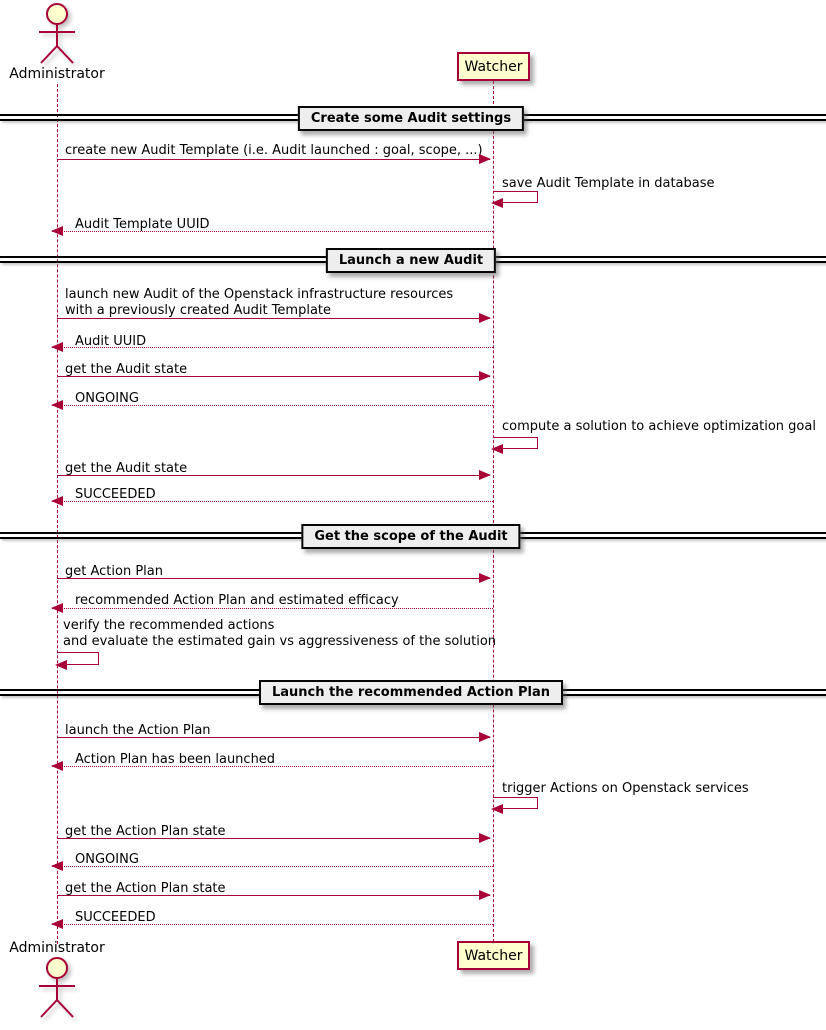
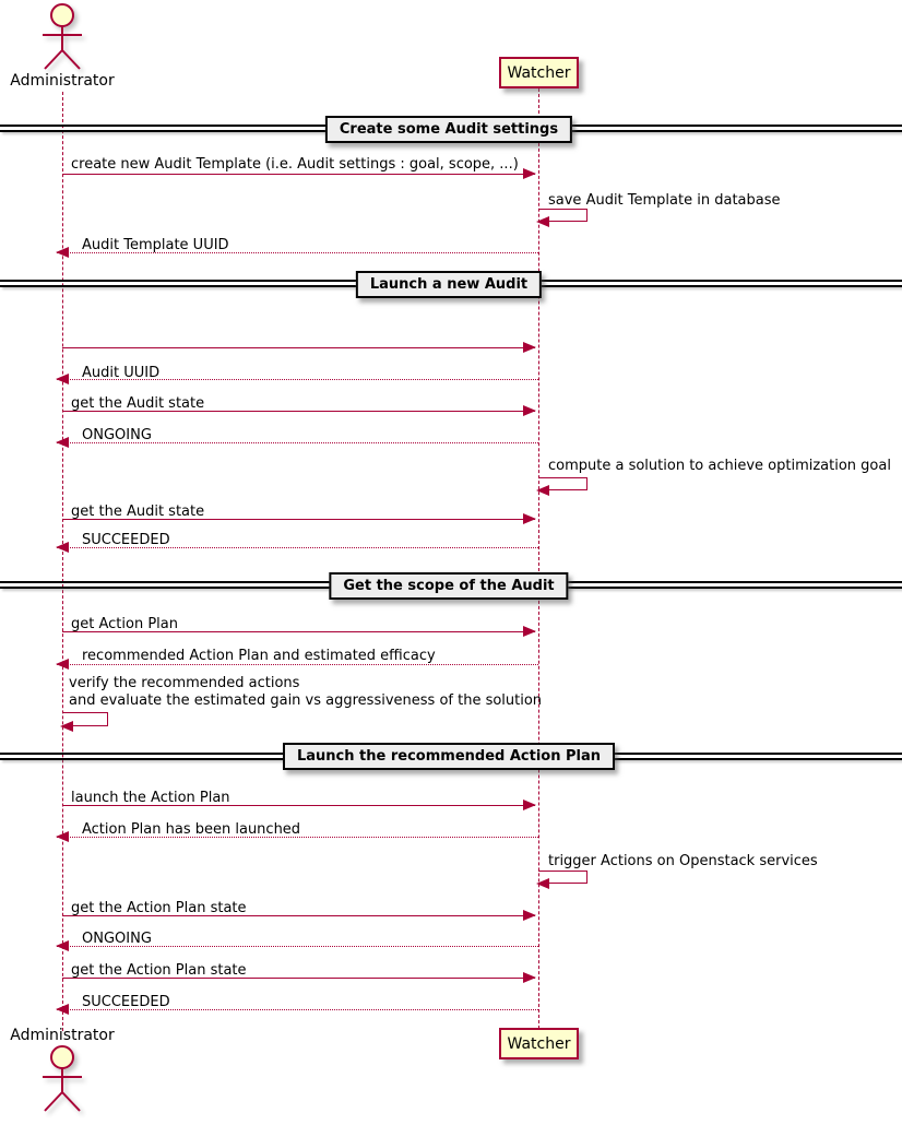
  Create some Audit settings
  Launch a new Audit
  Get the scope of the Audit
  Launch the recommended Action Plan
- create new Audit Template (i.e. Audit launched : goal, scope, ...)
+ create new Audit Template (i.e. Audit settings : goal, scope, ...)
  save Audit Template in database
  Audit Template UUID
- launch new Audit of the Openstack infrastructure resources
- with a previously created Audit Template
  Audit UUID
  get the Audit state
  ONGOING
  compute a solution to achieve optimization goal
  get the Audit state
  SUCCEEDED
  get Action Plan
  recommended Action Plan and estimated efficacy
  verify the recommended actions
  and evaluate the estimated gain vs aggressiveness of the solution
  launch the Action Plan
  Action Plan has been launched
  trigger Actions on Openstack services
  get the Action Plan state
  ONGOING
  get the Action Plan state
  SUCCEEDED
  Administrator
  Watcher
  Administrator
  Watcher
